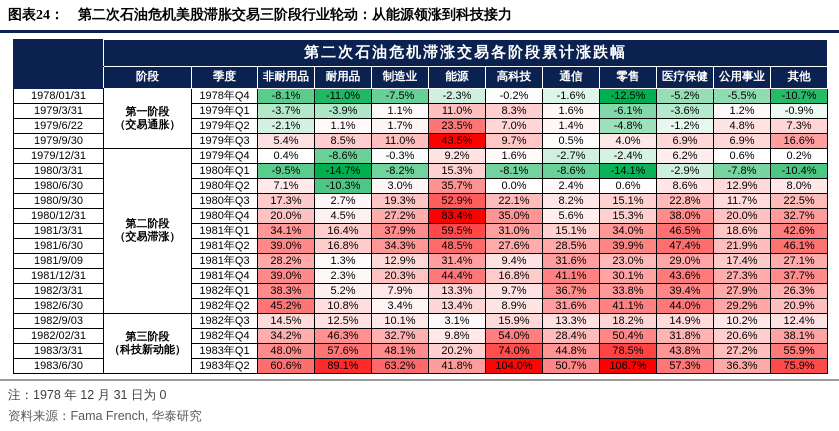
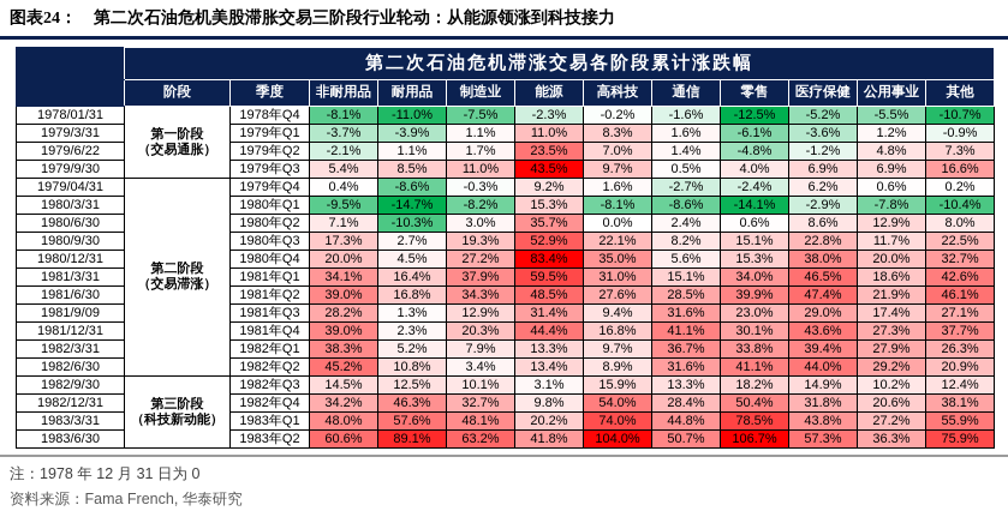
  图表24： 第二次石油危机美股滞胀交易三阶段行业轮动：从能源领涨到科技接力
  	第二次石油危机滞涨交易各阶段累计涨跌幅
  	阶段	季度	非耐用品	耐用品	制造业	能源	高科技	通信	零售	医疗保健	公用事业	其他
  1978/01/31	第一阶段（交易通胀）	1978年Q4	-8.1%	-11.0%	-7.5%	-2.3%	-0.2%	-1.6%	-12.5%	-5.2%	-5.5%	-10.7%
  1979/3/31	1979年Q1	-3.7%	-3.9%	1.1%	11.0%	8.3%	1.6%	-6.1%	-3.6%	1.2%	-0.9%
  1979/6/22	1979年Q2	-2.1%	1.1%	1.7%	23.5%	7.0%	1.4%	-4.8%	-1.2%	4.8%	7.3%
  1979/9/30	1979年Q3	5.4%	8.5%	11.0%	43.5%	9.7%	0.5%	4.0%	6.9%	6.9%	16.6%
- 1979/12/31	第二阶段（交易滞涨）	1979年Q4	0.4%	-8.6%	-0.3%	9.2%	1.6%	-2.7%	-2.4%	6.2%	0.6%	0.2%
+ 1979/04/31	第二阶段（交易滞涨）	1979年Q4	0.4%	-8.6%	-0.3%	9.2%	1.6%	-2.7%	-2.4%	6.2%	0.6%	0.2%
  1980/3/31	1980年Q1	-9.5%	-14.7%	-8.2%	15.3%	-8.1%	-8.6%	-14.1%	-2.9%	-7.8%	-10.4%
  1980/6/30	1980年Q2	7.1%	-10.3%	3.0%	35.7%	0.0%	2.4%	0.6%	8.6%	12.9%	8.0%
  1980/9/30	1980年Q3	17.3%	2.7%	19.3%	52.9%	22.1%	8.2%	15.1%	22.8%	11.7%	22.5%
  1980/12/31	1980年Q4	20.0%	4.5%	27.2%	83.4%	35.0%	5.6%	15.3%	38.0%	20.0%	32.7%
  1981/3/31	1981年Q1	34.1%	16.4%	37.9%	59.5%	31.0%	15.1%	34.0%	46.5%	18.6%	42.6%
  1981/6/30	1981年Q2	39.0%	16.8%	34.3%	48.5%	27.6%	28.5%	39.9%	47.4%	21.9%	46.1%
  1981/9/09	1981年Q3	28.2%	1.3%	12.9%	31.4%	9.4%	31.6%	23.0%	29.0%	17.4%	27.1%
  1981/12/31	1981年Q4	39.0%	2.3%	20.3%	44.4%	16.8%	41.1%	30.1%	43.6%	27.3%	37.7%
  1982/3/31	1982年Q1	38.3%	5.2%	7.9%	13.3%	9.7%	36.7%	33.8%	39.4%	27.9%	26.3%
  1982/6/30	1982年Q2	45.2%	10.8%	3.4%	13.4%	8.9%	31.6%	41.1%	44.0%	29.2%	20.9%
- 1982/9/03	第三阶段（科技新动能）	1982年Q3	14.5%	12.5%	10.1%	3.1%	15.9%	13.3%	18.2%	14.9%	10.2%	12.4%
+ 1982/9/30	第三阶段（科技新动能）	1982年Q3	14.5%	12.5%	10.1%	3.1%	15.9%	13.3%	18.2%	14.9%	10.2%	12.4%
- 1982/02/31	1982年Q4	34.2%	46.3%	32.7%	9.8%	54.0%	28.4%	50.4%	31.8%	20.6%	38.1%
+ 1982/12/31	1982年Q4	34.2%	46.3%	32.7%	9.8%	54.0%	28.4%	50.4%	31.8%	20.6%	38.1%
  1983/3/31	1983年Q1	48.0%	57.6%	48.1%	20.2%	74.0%	44.8%	78.5%	43.8%	27.2%	55.9%
  1983/6/30	1983年Q2	60.6%	89.1%	63.2%	41.8%	104.0%	50.7%	106.7%	57.3%	36.3%	75.9%
  注：1978 年 12 月 31 日为 0
  资料来源：Fama French, 华泰研究
